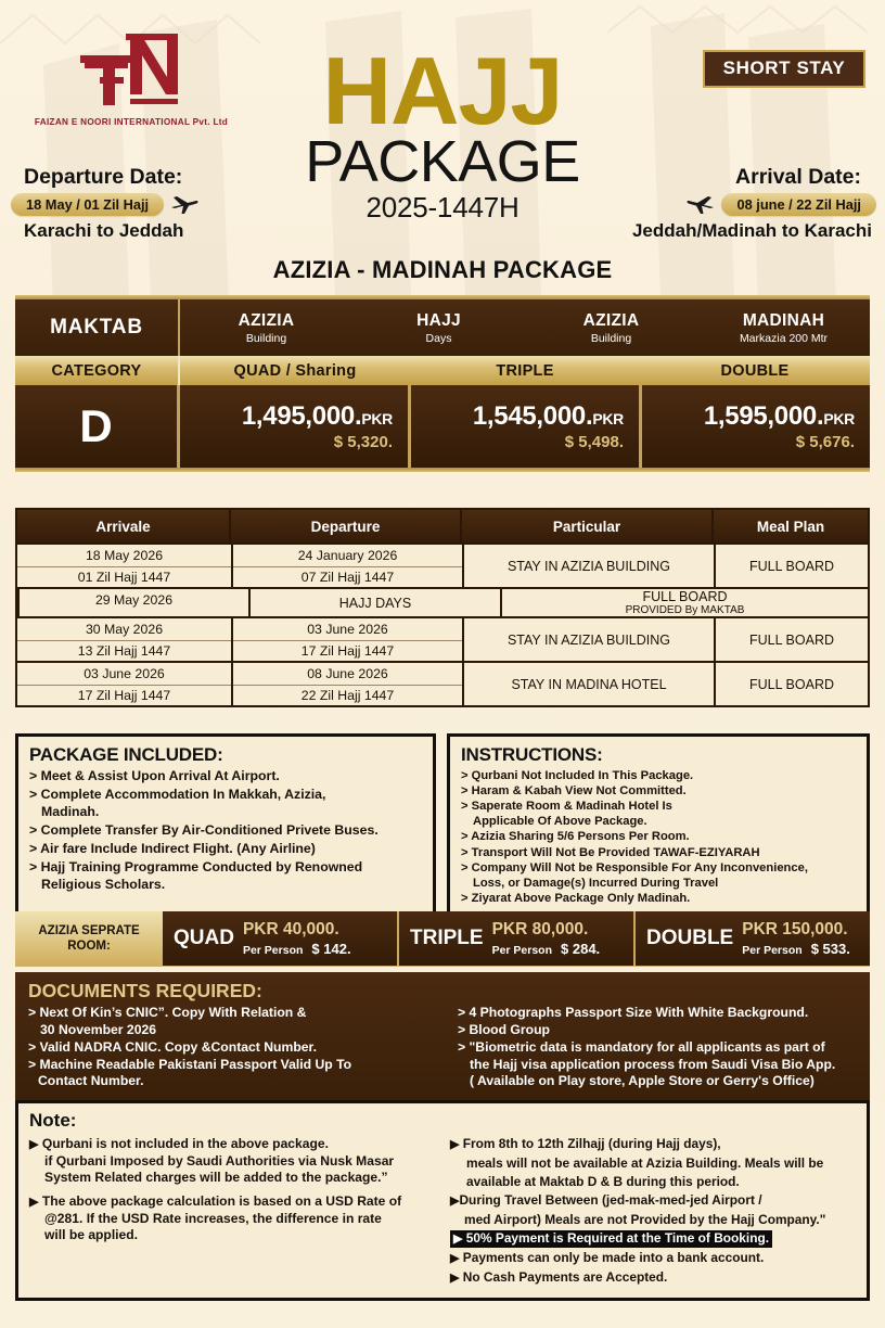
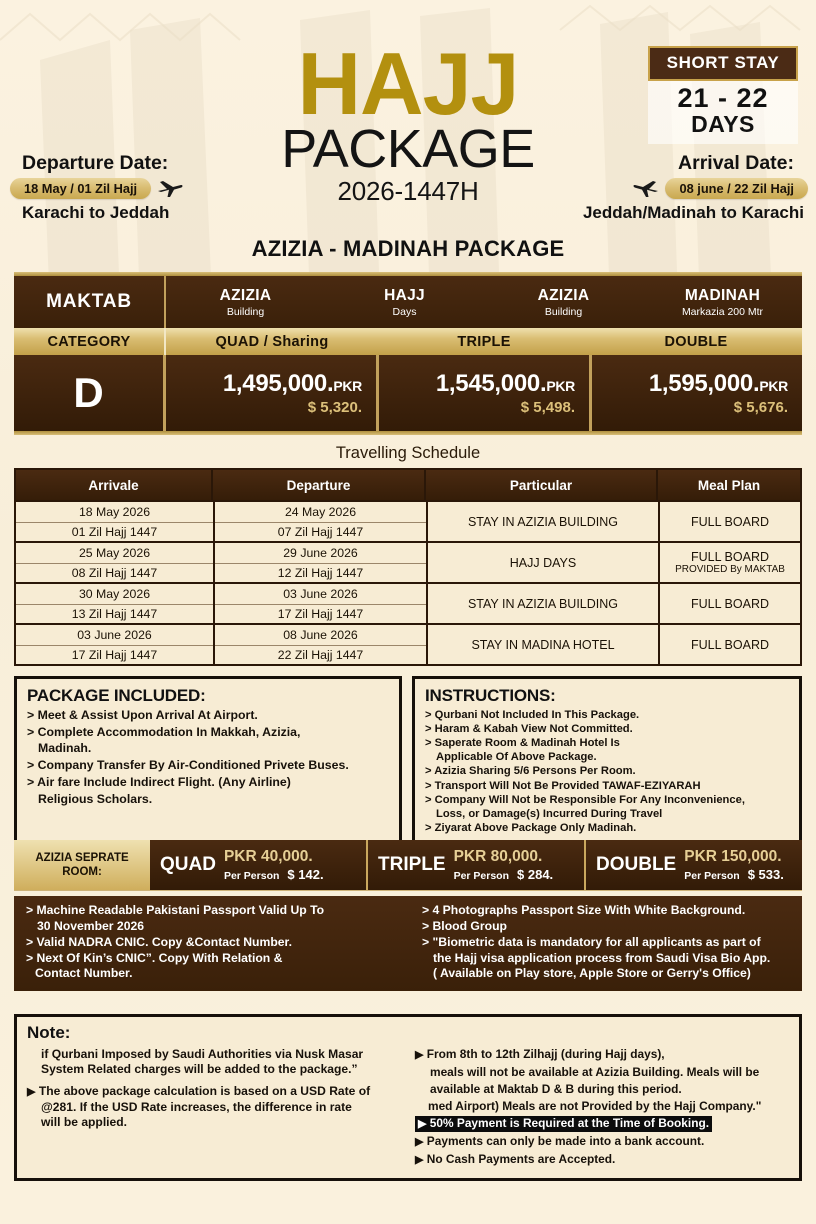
- FAIZAN E NOORI INTERNATIONAL Pvt. Ltd
  HAJJ
  PACKAGE
- 2025-1447H
+ 2026-1447H
  SHORT STAY
+ 21 - 22
+ DAYS
  Departure Date:
  18 May / 01 Zil Hajj
  Karachi to Jeddah
  Arrival Date:
  08 june / 22 Zil Hajj
  Jeddah/Madinah to Karachi
  AZIZIA - MADINAH PACKAGE
  MAKTAB
  AZIZIA
  Building
  HAJJ
  Days
  AZIZIA
  Building
  MADINAH
  Markazia 200 Mtr
  CATEGORY
  QUAD / Sharing
  TRIPLE
  DOUBLE
  D
  1,495,000.PKR
  $ 5,320.
  1,545,000.PKR
  $ 5,498.
  1,595,000.PKR
  $ 5,676.
+ Travelling Schedule
  Arrivale
  Departure
  Particular
  Meal Plan
  18 May 2026
  01 Zil Hajj 1447
- 24 January 2026
+ 24 May 2026
  07 Zil Hajj 1447
  STAY IN AZIZIA BUILDING
  FULL BOARD
+ 25 May 2026
+ 08 Zil Hajj 1447
- 29 May 2026
+ 29 June 2026
+ 12 Zil Hajj 1447
  HAJJ DAYS
  FULL BOARD
  PROVIDED By MAKTAB
  30 May 2026
  13 Zil Hajj 1447
  03 June 2026
  17 Zil Hajj 1447
  STAY IN AZIZIA BUILDING
  FULL BOARD
  03 June 2026
  17 Zil Hajj 1447
  08 June 2026
  22 Zil Hajj 1447
  STAY IN MADINA HOTEL
  FULL BOARD
  PACKAGE INCLUDED:
  > Meet & Assist Upon Arrival At Airport.
  > Complete Accommodation In Makkah, Azizia,
  Madinah.
- > Complete Transfer By Air-Conditioned Privete Buses.
+ > Company Transfer By Air-Conditioned Privete Buses.
  > Air fare Include Indirect Flight. (Any Airline)
- > Hajj Training Programme Conducted by Renowned
  Religious Scholars.
  INSTRUCTIONS:
  > Qurbani Not Included In This Package.
  > Haram & Kabah View Not Committed.
  > Saperate Room & Madinah Hotel Is
  Applicable Of Above Package.
  > Azizia Sharing 5/6 Persons Per Room.
  > Transport Will Not Be Provided TAWAF-EZIYARAH
  > Company Will Not be Responsible For Any Inconvenience,
  Loss, or Damage(s) Incurred During Travel
  > Ziyarat Above Package Only Madinah.
  AZIZIA SEPRATE
  ROOM:
  QUAD
  PKR 40,000.
  Per Person $ 142.
  TRIPLE
  PKR 80,000.
  Per Person $ 284.
  DOUBLE
  PKR 150,000.
  Per Person $ 533.
- DOCUMENTS REQUIRED:
- > Next Of Kin’s CNIC”. Copy With Relation &
+ > Machine Readable Pakistani Passport Valid Up To
  30 November 2026
  > Valid NADRA CNIC. Copy &Contact Number.
- > Machine Readable Pakistani Passport Valid Up To
+ > Next Of Kin’s CNIC”. Copy With Relation &
  Contact Number.
  > 4 Photographs Passport Size With White Background.
  > Blood Group
  > "Biometric data is mandatory for all applicants as part of
  the Hajj visa application process from Saudi Visa Bio App.
  ( Available on Play store, Apple Store or Gerry's Office)
  Note:
- ▶ Qurbani is not included in the above package.
  if Qurbani Imposed by Saudi Authorities via Nusk Masar
  System Related charges will be added to the package.”
  ▶ The above package calculation is based on a USD Rate of
  @281. If the USD Rate increases, the difference in rate
  will be applied.
  ▶ From 8th to 12th Zilhajj (during Hajj days),
  meals will not be available at Azizia Building. Meals will be
  available at Maktab D & B during this period.
- ▶During Travel Between (jed-mak-med-jed Airport /
  med Airport) Meals are not Provided by the Hajj Company."
  ▶ 50% Payment is Required at the Time of Booking.
  ▶ Payments can only be made into a bank account.
  ▶ No Cash Payments are Accepted.
